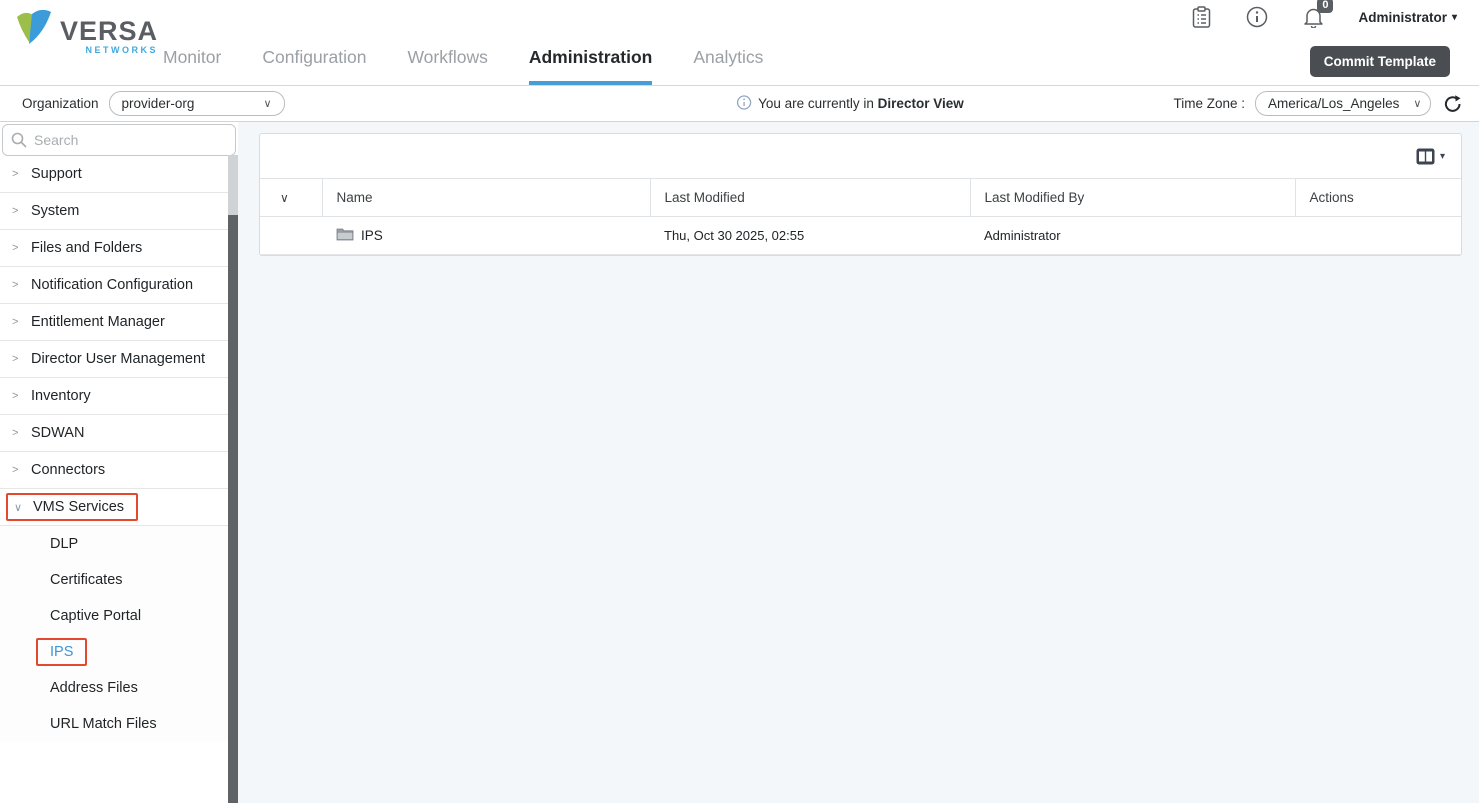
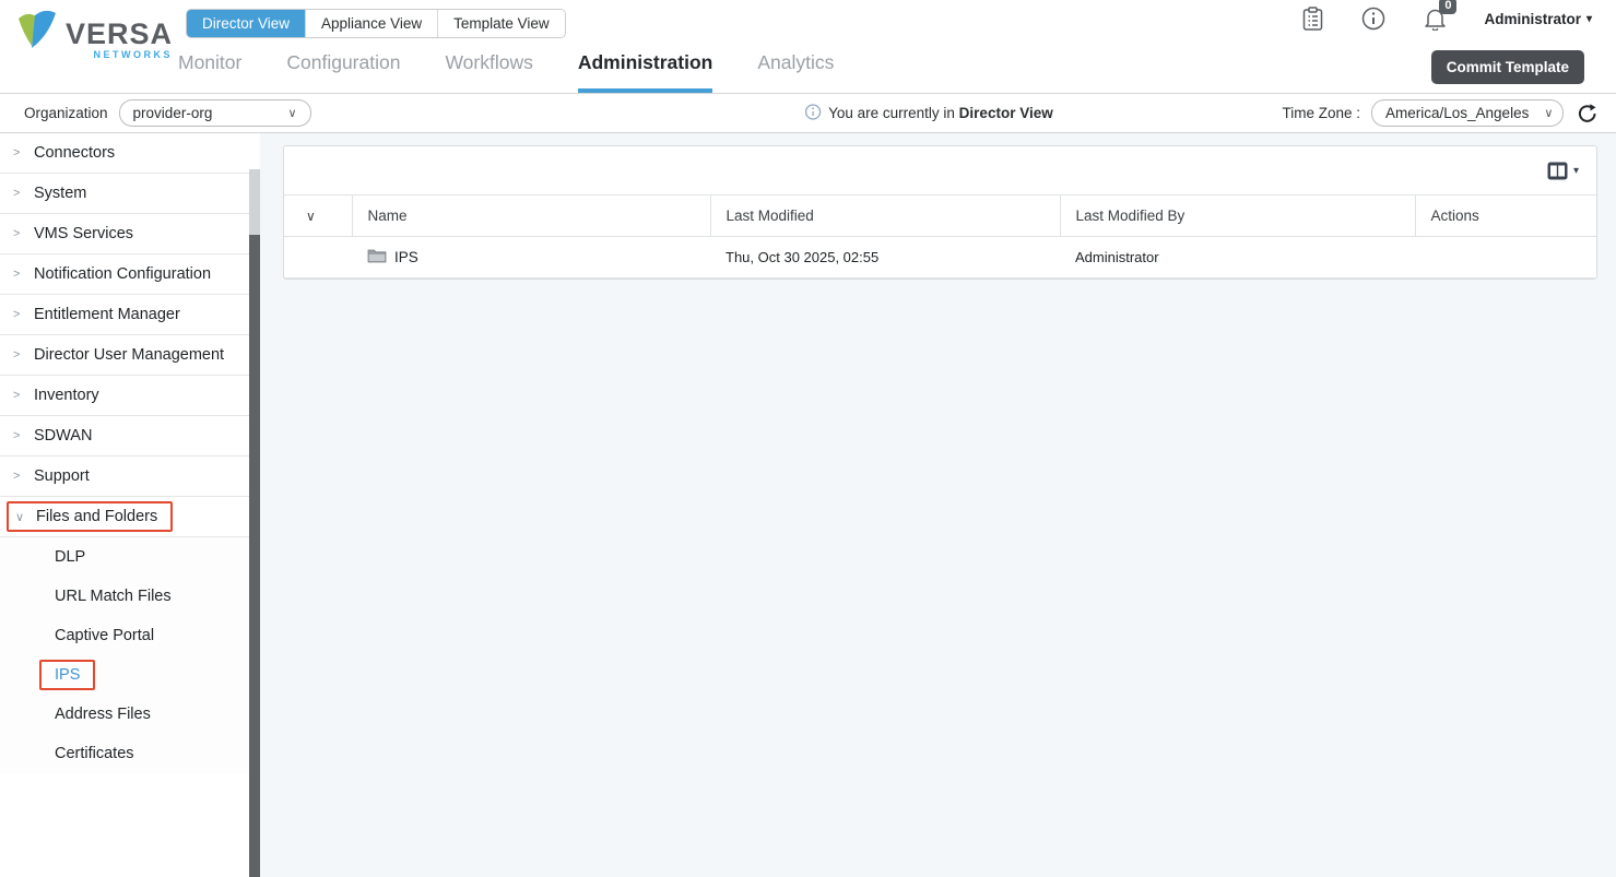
  VERSA
  NETWORKS
+ Director View
+ Appliance View
+ Template View
  Monitor
  Configuration
  Workflows
  Administration
  Analytics
  0
  Administrator
  ▾
  Commit Template
  Organization
  provider-org
  ∨
  You are currently in Director View
  Time Zone :
  America/Los_Angeles
  ∨
- Search
  >
- Support
+ Connectors
  >
  System
  >
- Files and Folders
+ VMS Services
  >
  Notification Configuration
  >
  Entitlement Manager
  >
  Director User Management
  >
  Inventory
  >
  SDWAN
  >
- Connectors
+ Support
  ∨
- VMS Services
+ Files and Folders
  DLP
- Certificates
+ URL Match Files
  Captive Portal
  IPS
  Address Files
- URL Match Files
+ Certificates
  ▾
  ∨	Name	Last Modified	Last Modified By	Actions
  	IPS	Thu, Oct 30 2025, 02:55	Administrator
